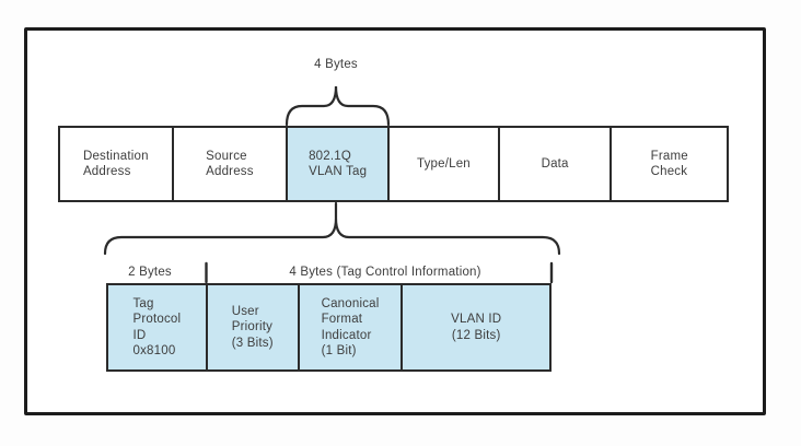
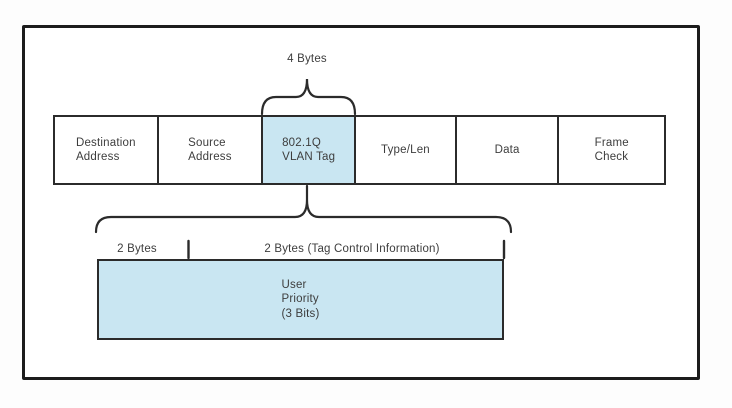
  4 Bytes
  Destination
  Address
  Source
  Address
  802.1Q
  VLAN Tag
  Type/Len
  Data
  Frame
  Check
  2 Bytes
- 4 Bytes (Tag Control Information)
+ 2 Bytes (Tag Control Information)
- Tag
- Protocol
- ID
- 0x8100
  User
  Priority
  (3 Bits)
- Canonical
- Format
- Indicator
- (1 Bit)
- VLAN ID
- (12 Bits)
